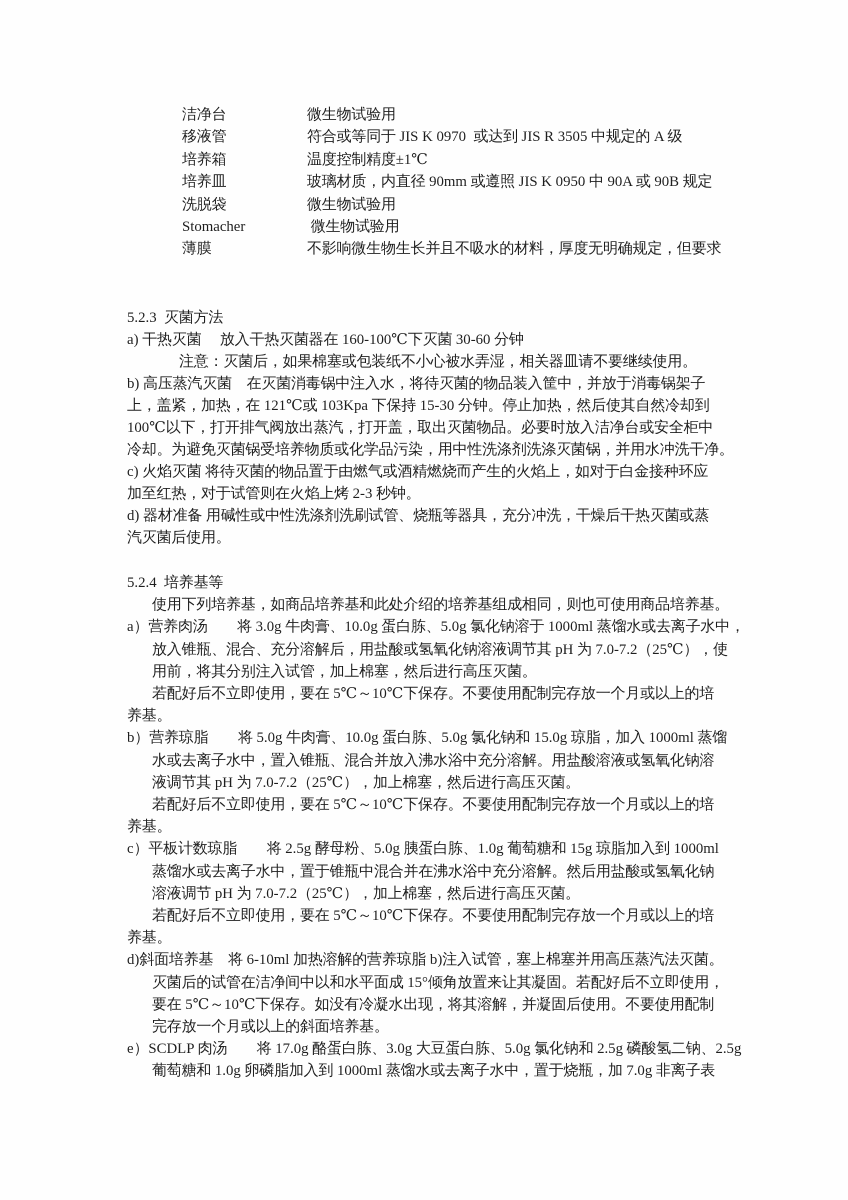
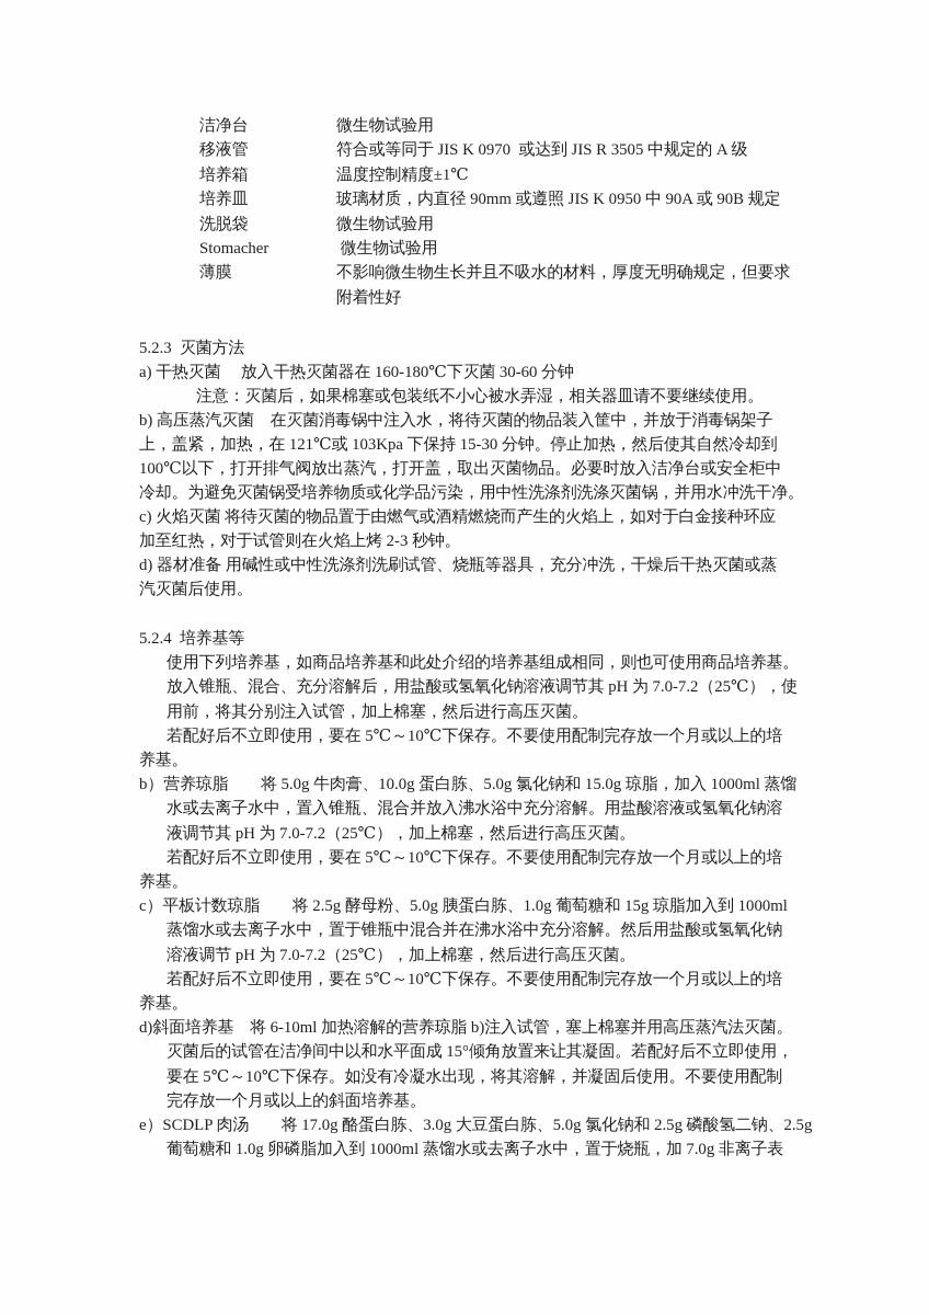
  洁净台
  微生物试验用
  移液管
  符合或等同于 JIS K 0970 或达到 JIS R 3505 中规定的 A 级
  培养箱
  温度控制精度±1℃
  培养皿
  玻璃材质，内直径 90mm 或遵照 JIS K 0950 中 90A 或 90B 规定
  洗脱袋
  微生物试验用
  Stomacher
  微生物试验用
  薄膜
  不影响微生物生长并且不吸水的材料，厚度无明确规定，但要求
+ 附着性好
  5.2.3 灭菌方法
- a) 干热灭菌 放入干热灭菌器在 160-100℃下灭菌 30-60 分钟
+ a) 干热灭菌 放入干热灭菌器在 160-180℃下灭菌 30-60 分钟
  注意：灭菌后，如果棉塞或包装纸不小心被水弄湿，相关器皿请不要继续使用。
  b) 高压蒸汽灭菌 在灭菌消毒锅中注入水，将待灭菌的物品装入筐中，并放于消毒锅架子
  上，盖紧，加热，在 121℃或 103Kpa 下保持 15-30 分钟。停止加热，然后使其自然冷却到
  100℃以下，打开排气阀放出蒸汽，打开盖，取出灭菌物品。必要时放入洁净台或安全柜中
  冷却。为避免灭菌锅受培养物质或化学品污染，用中性洗涤剂洗涤灭菌锅，并用水冲洗干净。
  c) 火焰灭菌 将待灭菌的物品置于由燃气或酒精燃烧而产生的火焰上，如对于白金接种环应
  加至红热，对于试管则在火焰上烤 2-3 秒钟。
  d) 器材准备 用碱性或中性洗涤剂洗刷试管、烧瓶等器具，充分冲洗，干燥后干热灭菌或蒸
  汽灭菌后使用。
  5.2.4 培养基等
  使用下列培养基，如商品培养基和此处介绍的培养基组成相同，则也可使用商品培养基。
- a）营养肉汤 将 3.0g 牛肉膏、10.0g 蛋白胨、5.0g 氯化钠溶于 1000ml 蒸馏水或去离子水中，
  放入锥瓶、混合、充分溶解后，用盐酸或氢氧化钠溶液调节其 pH 为 7.0-7.2（25℃），使
  用前，将其分别注入试管，加上棉塞，然后进行高压灭菌。
  若配好后不立即使用，要在 5℃～10℃下保存。不要使用配制完存放一个月或以上的培
  养基。
  b）营养琼脂 将 5.0g 牛肉膏、10.0g 蛋白胨、5.0g 氯化钠和 15.0g 琼脂，加入 1000ml 蒸馏
  水或去离子水中，置入锥瓶、混合并放入沸水浴中充分溶解。用盐酸溶液或氢氧化钠溶
  液调节其 pH 为 7.0-7.2（25℃），加上棉塞，然后进行高压灭菌。
  若配好后不立即使用，要在 5℃～10℃下保存。不要使用配制完存放一个月或以上的培
  养基。
  c）平板计数琼脂 将 2.5g 酵母粉、5.0g 胰蛋白胨、1.0g 葡萄糖和 15g 琼脂加入到 1000ml
  蒸馏水或去离子水中，置于锥瓶中混合并在沸水浴中充分溶解。然后用盐酸或氢氧化钠
  溶液调节 pH 为 7.0-7.2（25℃），加上棉塞，然后进行高压灭菌。
  若配好后不立即使用，要在 5℃～10℃下保存。不要使用配制完存放一个月或以上的培
  养基。
  d)斜面培养基 将 6-10ml 加热溶解的营养琼脂 b)注入试管，塞上棉塞并用高压蒸汽法灭菌。
  灭菌后的试管在洁净间中以和水平面成 15°倾角放置来让其凝固。若配好后不立即使用，
  要在 5℃～10℃下保存。如没有冷凝水出现，将其溶解，并凝固后使用。不要使用配制
  完存放一个月或以上的斜面培养基。
  e）SCDLP 肉汤 将 17.0g 酪蛋白胨、3.0g 大豆蛋白胨、5.0g 氯化钠和 2.5g 磷酸氢二钠、2.5g
  葡萄糖和 1.0g 卵磷脂加入到 1000ml 蒸馏水或去离子水中，置于烧瓶，加 7.0g 非离子表
